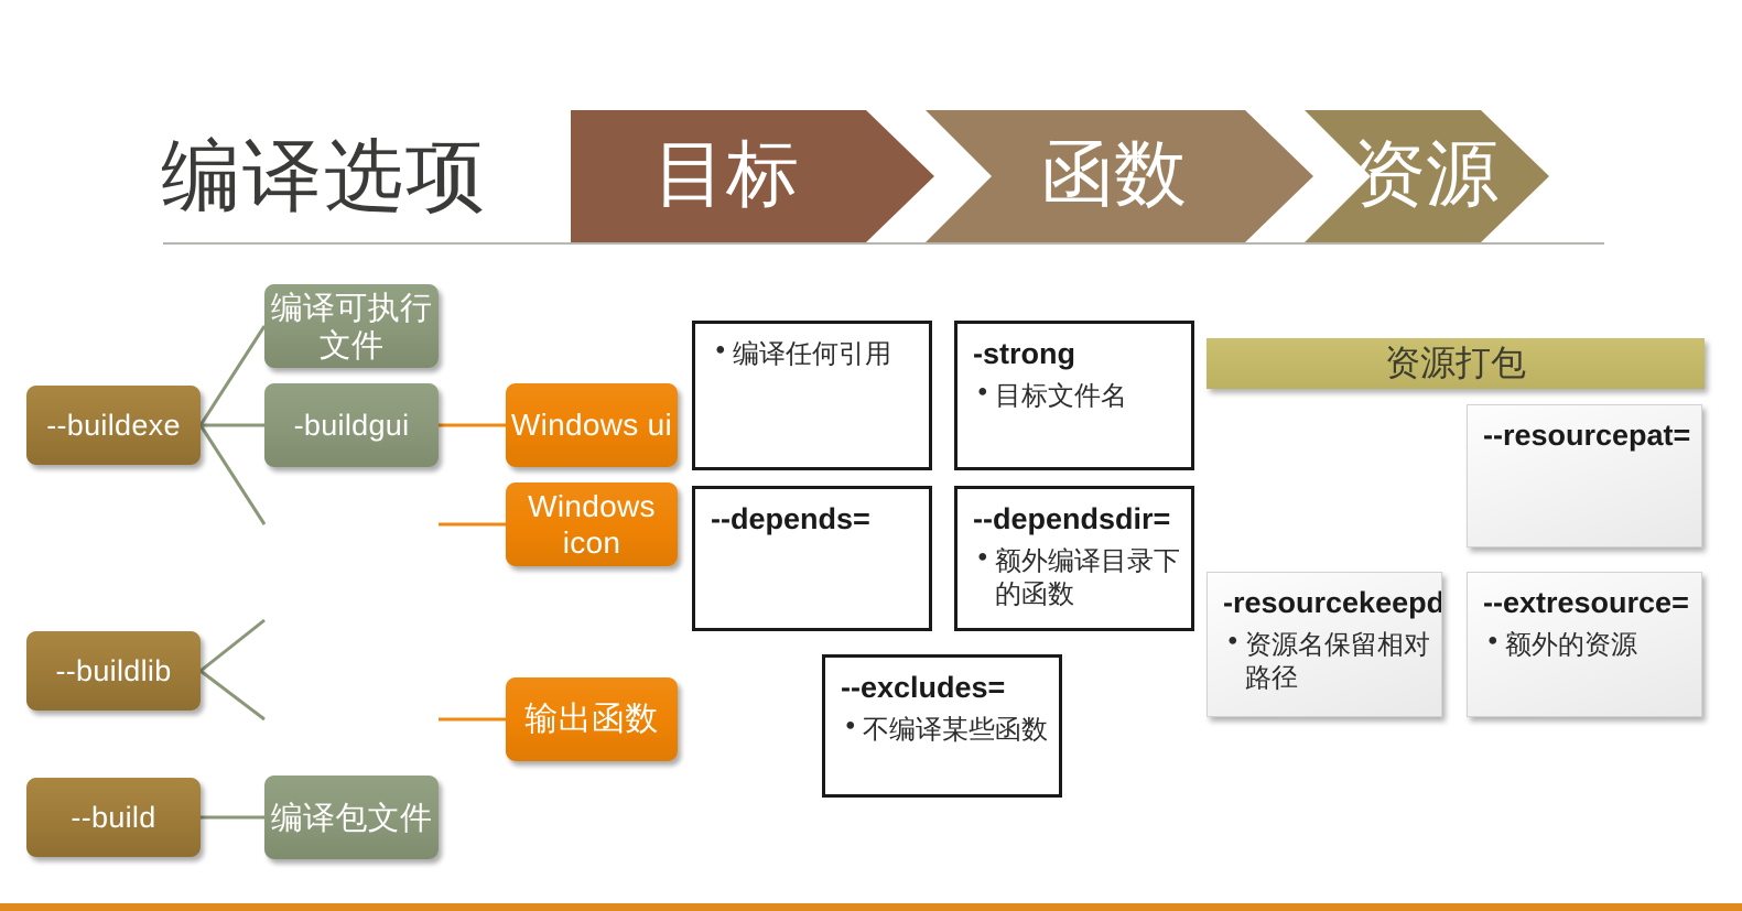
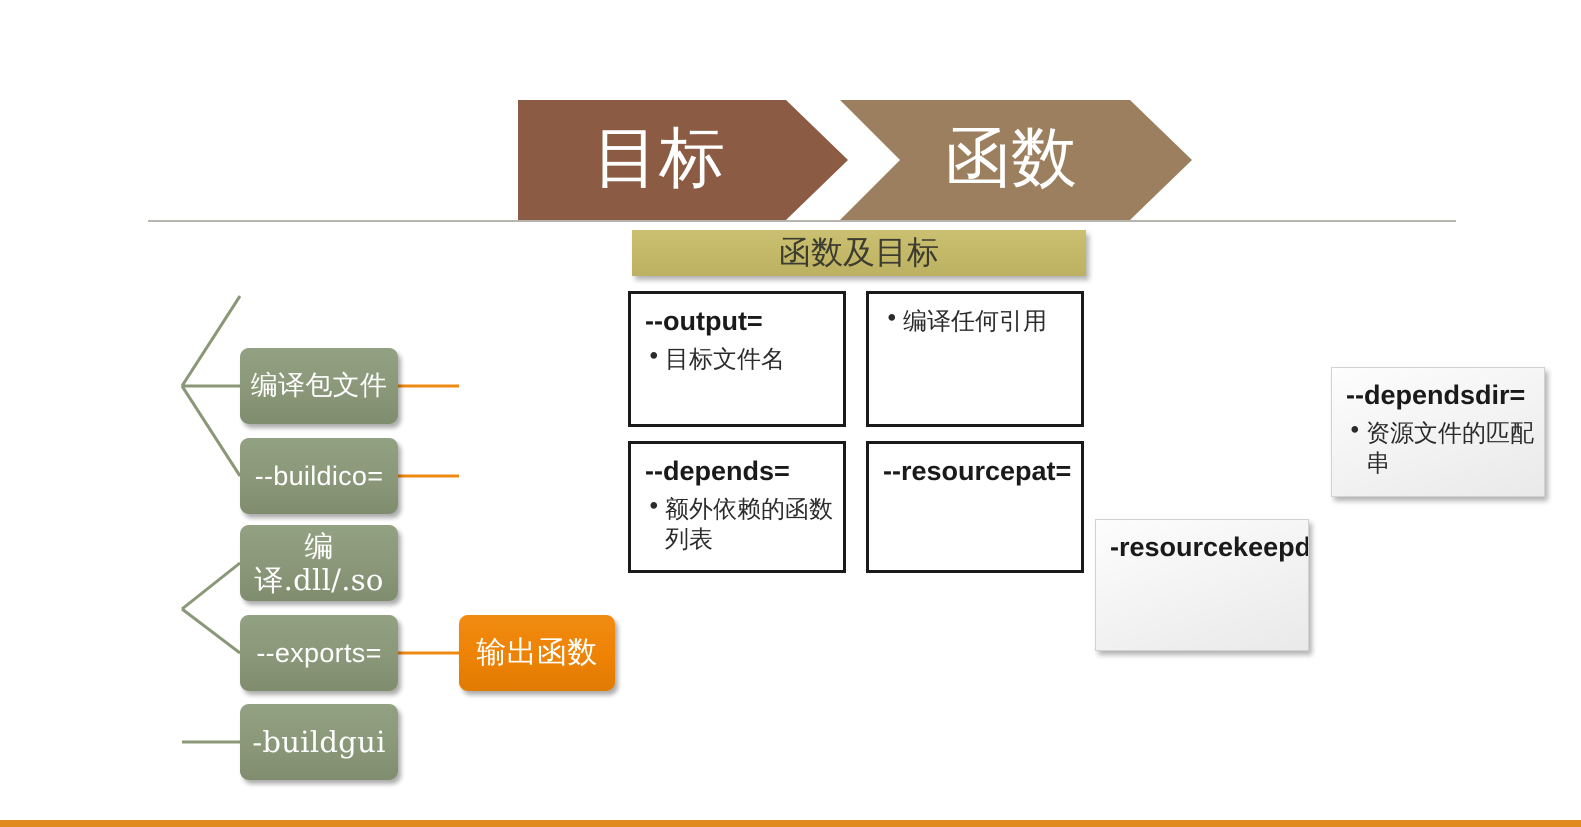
- 编译选项
  目标
  函数
- 资源
- --buildexe
- --buildlib
- --build
- 编译可执行文件
- -buildgui
+ 编译包文件
+ --buildico=
+ 编译.dll/.so
+ --exports=
- 编译包文件
+ -buildgui
- Windows ui
- Windows icon
  输出函数
+ 函数及目标
+ --output=
- 编译任何引用
+ 目标文件名
- -strong
- 目标文件名
+ 编译任何引用
  --depends=
+ 额外依赖的函数列表
- --dependsdir=
+ --resourcepat=
- 额外编译目录下的函数
- --excludes=
- 不编译某些函数
- 资源打包
- --resourcepat=
+ --dependsdir=
+ 资源文件的匹配串
  -resourcekeepd
- 资源名保留相对路径
- --extresource=
- 额外的资源
